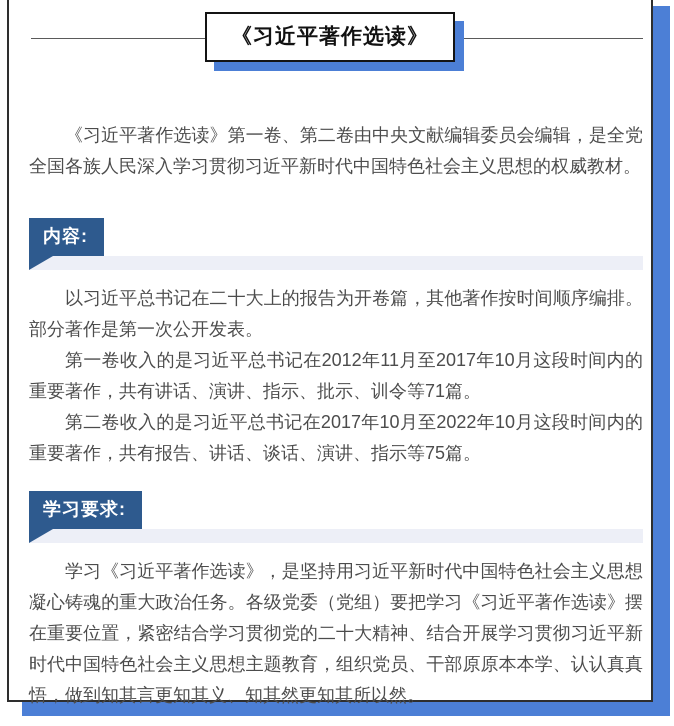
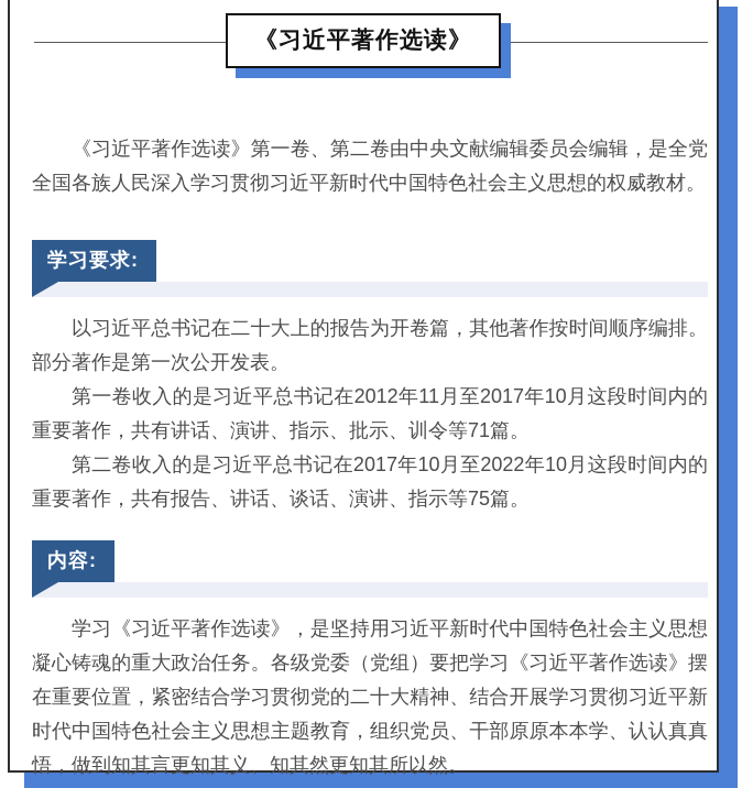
  《习近平著作选读》
  《习近平著作选读》第一卷、第二卷由中央文献编辑委员会编辑，是全党全国各族人民深入学习贯彻习近平新时代中国特色社会主义思想的权威教材。
- 内容:
+ 学习要求:
  以习近平总书记在二十大上的报告为开卷篇，其他著作按时间顺序编排。部分著作是第一次公开发表。
  第一卷收入的是习近平总书记在2012年11月至2017年10月这段时间内的重要著作，共有讲话、演讲、指示、批示、训令等71篇。
  第二卷收入的是习近平总书记在2017年10月至2022年10月这段时间内的重要著作，共有报告、讲话、谈话、演讲、指示等75篇。
- 学习要求:
+ 内容:
  学习《习近平著作选读》，是坚持用习近平新时代中国特色社会主义思想凝心铸魂的重大政治任务。各级党委（党组）要把学习《习近平著作选读》摆在重要位置，紧密结合学习贯彻党的二十大精神、结合开展学习贯彻习近平新时代中国特色社会主义思想主题教育，组织党员、干部原原本本学、认认真真悟，做到知其言更知其义、知其然更知其所以然。
